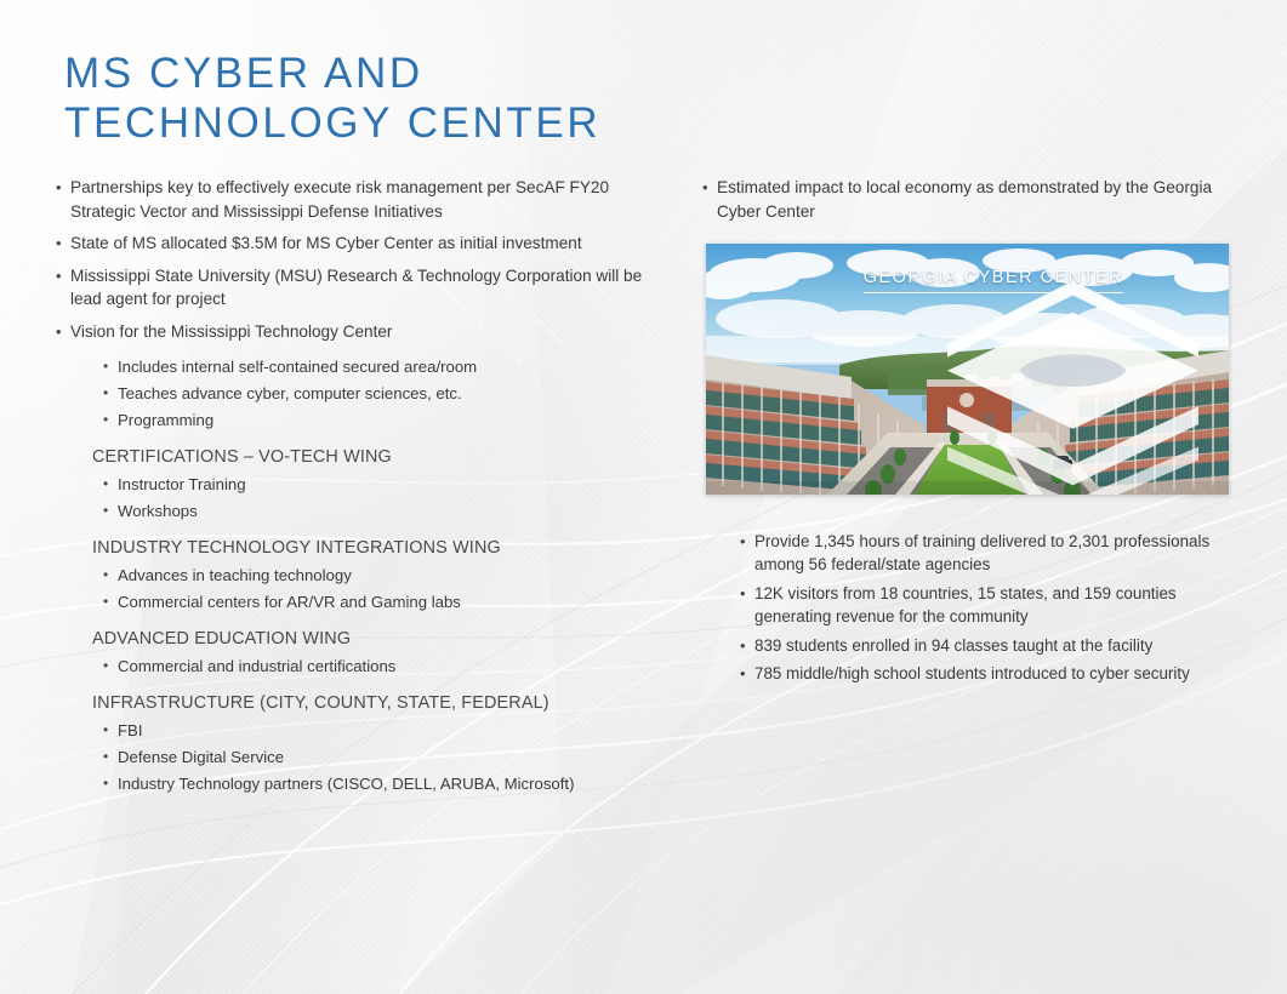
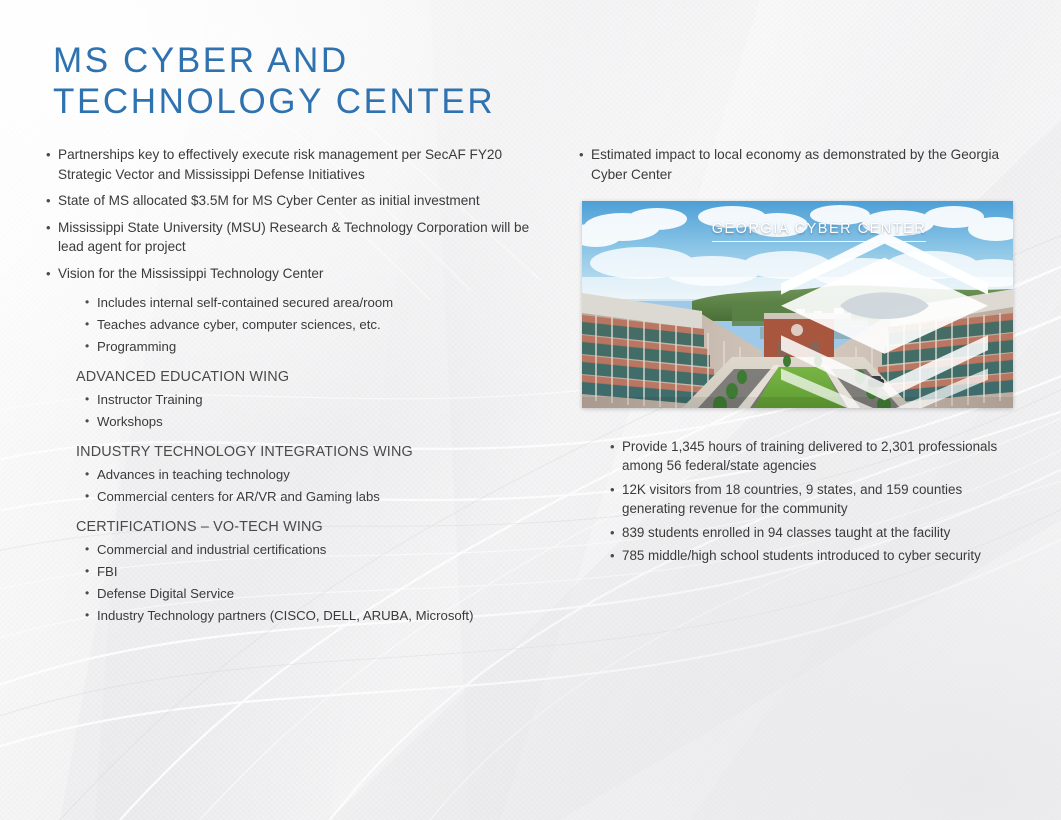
  MS CYBER AND
  TECHNOLOGY CENTER
  Partnerships key to effectively execute risk management per SecAF FY20 Strategic Vector and Mississippi Defense Initiatives
  State of MS allocated $3.5M for MS Cyber Center as initial investment
  Mississippi State University (MSU) Research & Technology Corporation will be lead agent for project
  Vision for the Mississippi Technology Center
  Includes internal self-contained secured area/room
  Teaches advance cyber, computer sciences, etc.
  Programming
- CERTIFICATIONS – VO-TECH WING
+ ADVANCED EDUCATION WING
  Instructor Training
  Workshops
  INDUSTRY TECHNOLOGY INTEGRATIONS WING
  Advances in teaching technology
  Commercial centers for AR/VR and Gaming labs
- ADVANCED EDUCATION WING
+ CERTIFICATIONS – VO-TECH WING
  Commercial and industrial certifications
- INFRASTRUCTURE (CITY, COUNTY, STATE, FEDERAL)
  FBI
  Defense Digital Service
  Industry Technology partners (CISCO, DELL, ARUBA, Microsoft)
  Estimated impact to local economy as demonstrated by the Georgia Cyber Center
  GEORGIA CYBER CENTER
  Provide 1,345 hours of training delivered to 2,301 professionals among 56 federal/state agencies
- 12K visitors from 18 countries, 15 states, and 159 counties generating revenue for the community
+ 12K visitors from 18 countries, 9 states, and 159 counties generating revenue for the community
  839 students enrolled in 94 classes taught at the facility
  785 middle/high school students introduced to cyber security
